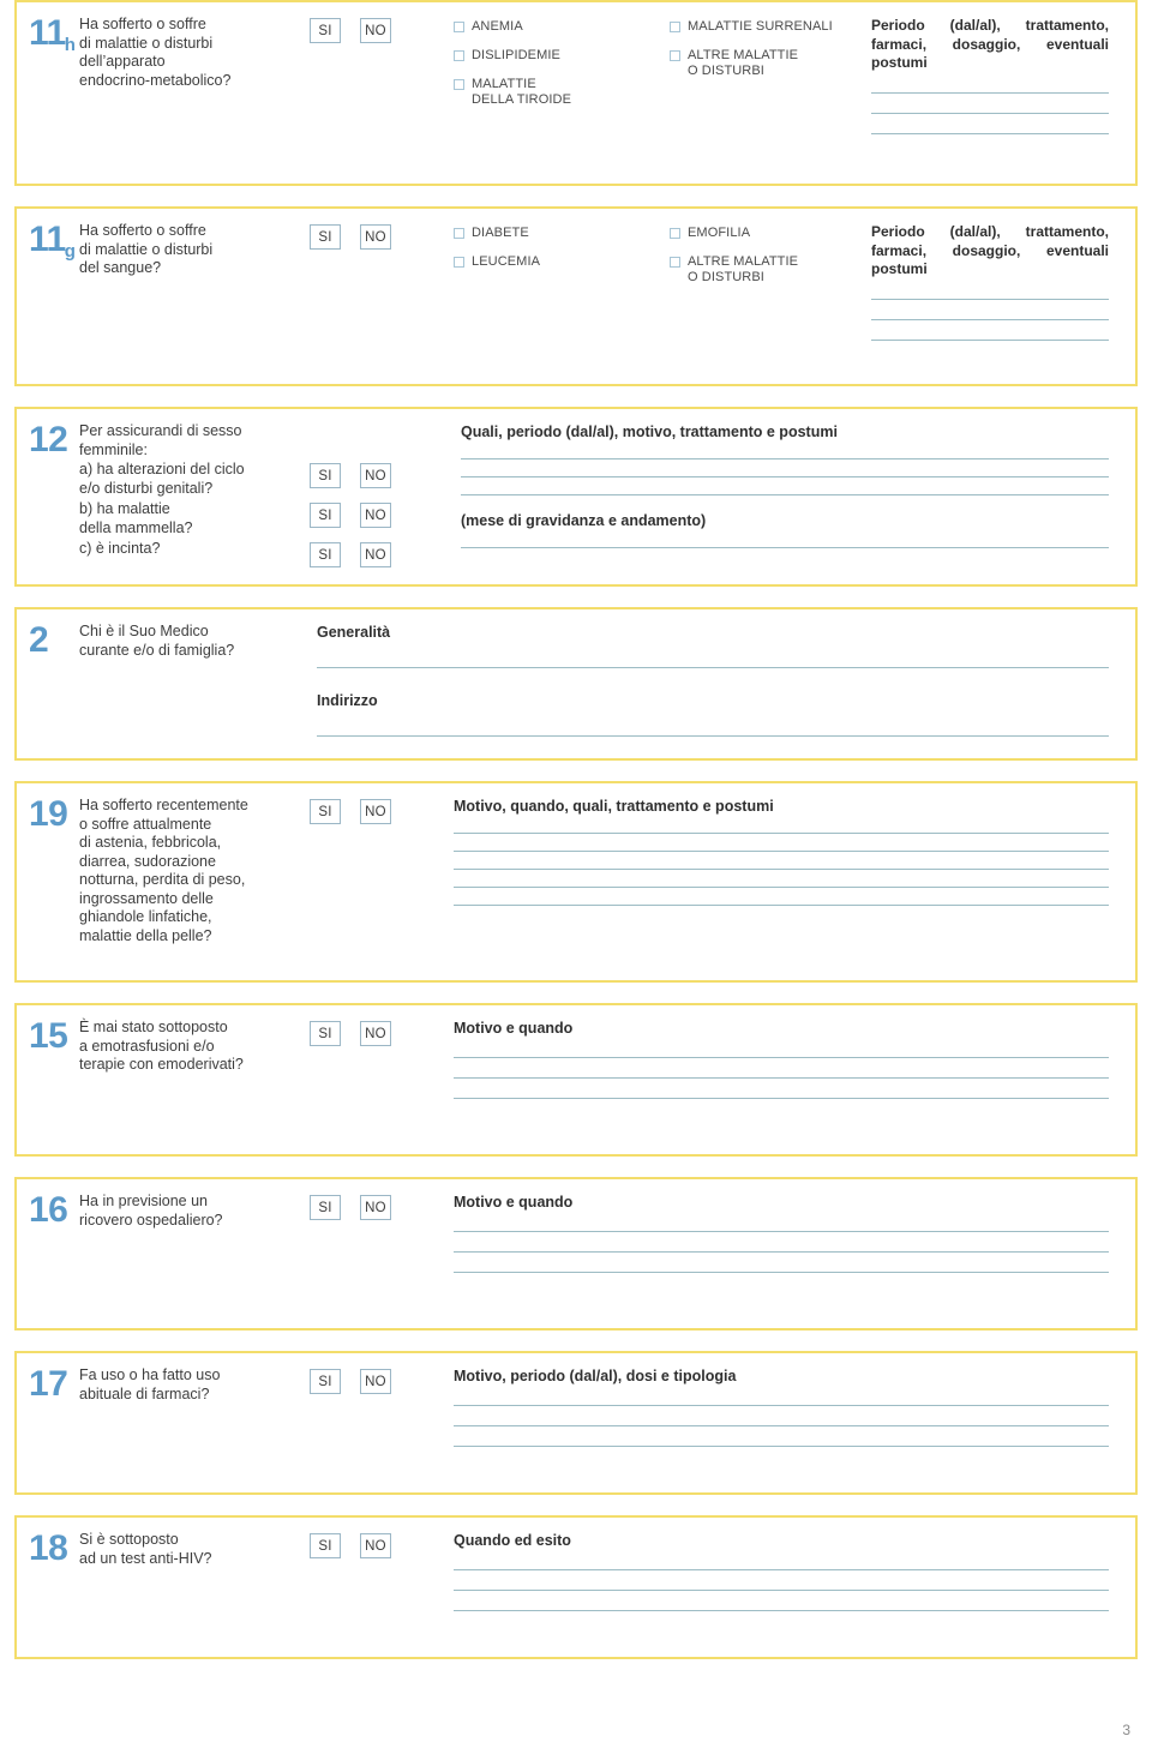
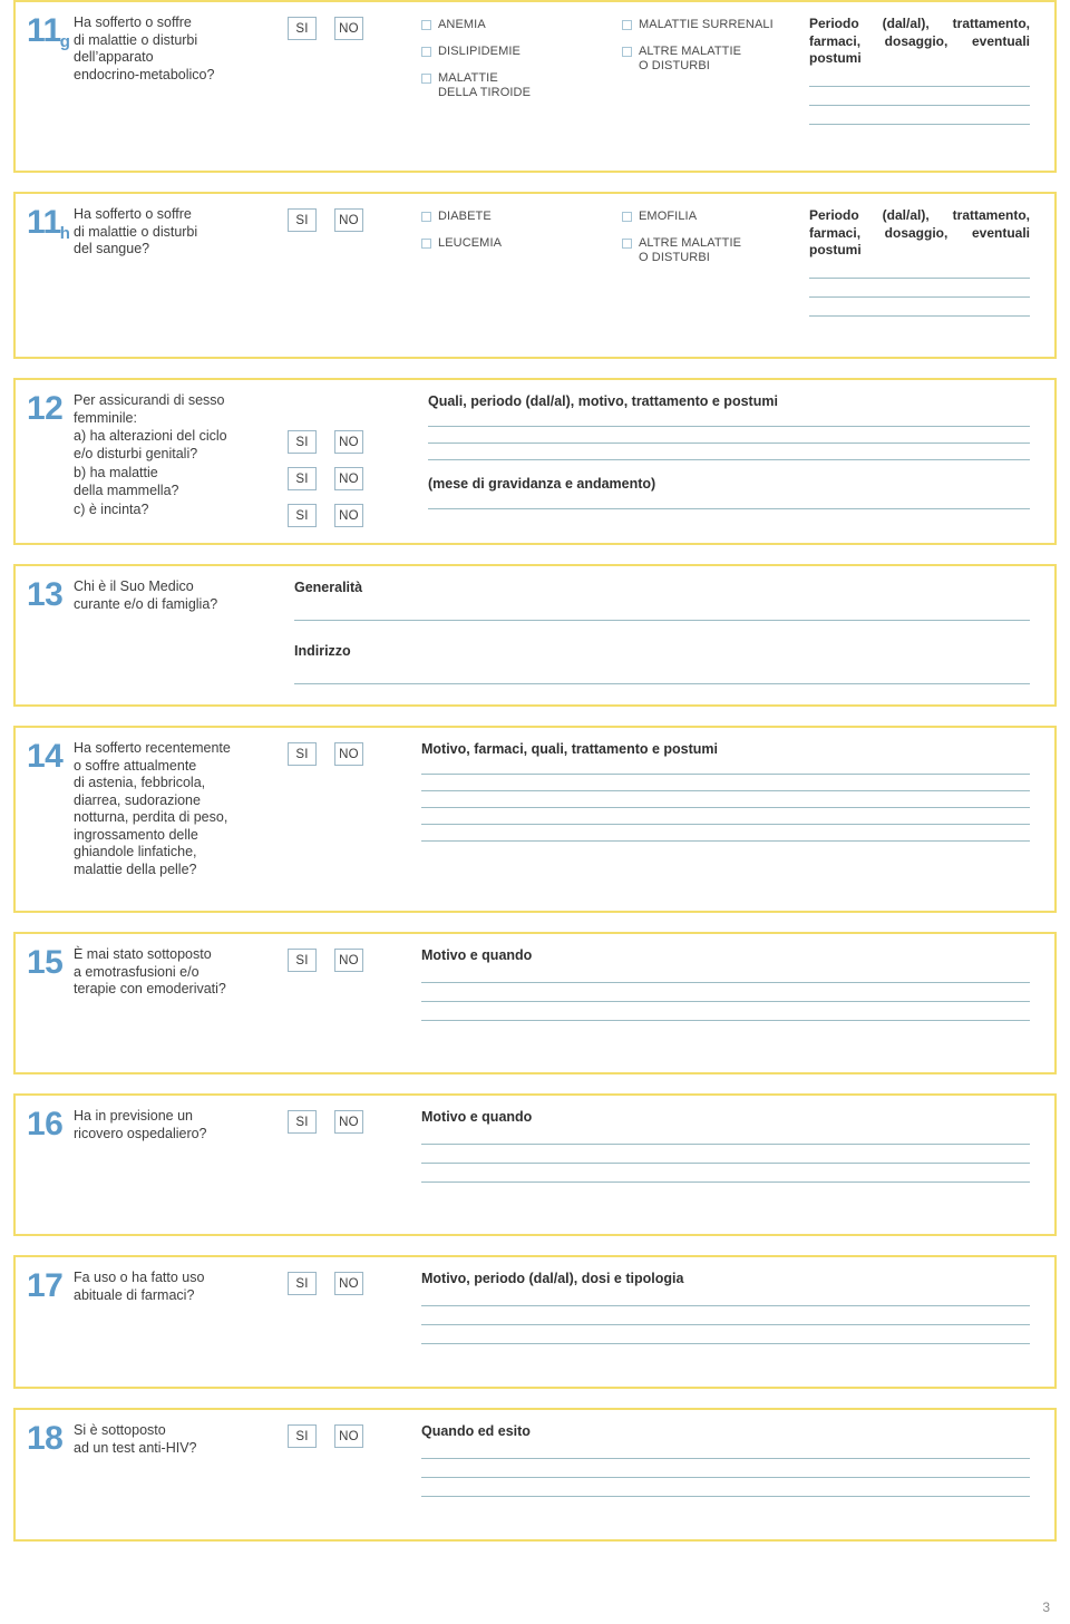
- 11h
+ 11g
  Ha sofferto o soffre
  di malattie o disturbi
  dell’apparato
  endocrino-metabolico?
  SI
  NO
  ANEMIA
  DISLIPIDEMIE
  MALATTIE
  DELLA TIROIDE
  MALATTIE SURRENALI
  ALTRE MALATTIE
  O DISTURBI
  Periodo (dal/al), trattamento, farmaci, dosaggio, eventuali postumi
- 11g
+ 11h
  Ha sofferto o soffre
  di malattie o disturbi
  del sangue?
  SI
  NO
  DIABETE
  LEUCEMIA
  EMOFILIA
  ALTRE MALATTIE
  O DISTURBI
  Periodo (dal/al), trattamento, farmaci, dosaggio, eventuali postumi
  12
  Per assicurandi di sesso
  femminile:
  a) ha alterazioni del ciclo
  e/o disturbi genitali?
  SI
  NO
  b) ha malattie
  della mammella?
  SI
  NO
  c) è incinta?
  SI
  NO
  Quali, periodo (dal/al), motivo, trattamento e postumi
  (mese di gravidanza e andamento)
- 2
+ 13
  Chi è il Suo Medico
  curante e/o di famiglia?
  Generalità
  Indirizzo
- 19
+ 14
  Ha sofferto recentemente
  o soffre attualmente
  di astenia, febbricola,
  diarrea, sudorazione
  notturna, perdita di peso,
  ingrossamento delle
  ghiandole linfatiche,
  malattie della pelle?
  SI
  NO
- Motivo, quando, quali, trattamento e postumi
+ Motivo, farmaci, quali, trattamento e postumi
  15
  È mai stato sottoposto
  a emotrasfusioni e/o
  terapie con emoderivati?
  SI
  NO
  Motivo e quando
  16
  Ha in previsione un
  ricovero ospedaliero?
  SI
  NO
  Motivo e quando
  17
  Fa uso o ha fatto uso
  abituale di farmaci?
  SI
  NO
  Motivo, periodo (dal/al), dosi e tipologia
  18
  Si è sottoposto
  ad un test anti-HIV?
  SI
  NO
  Quando ed esito
  3
